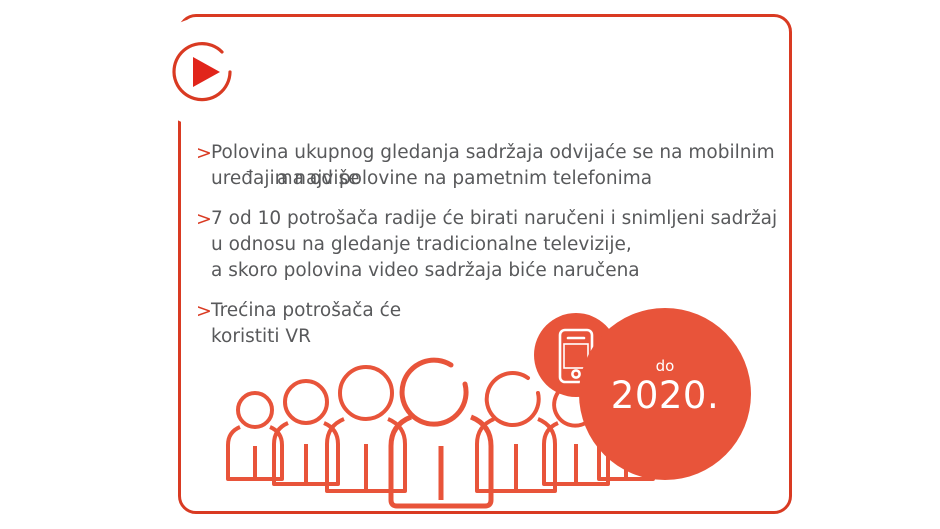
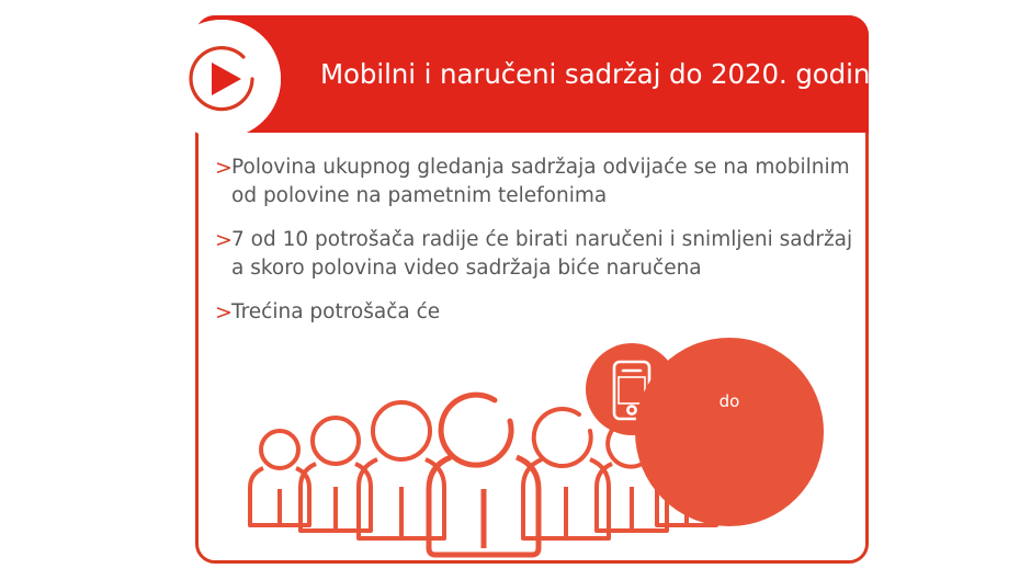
+ Mobilni i naručeni sadržaj do 2020. godine
  >
  Polovina ukupnog gledanja sadržaja odvijaće se na mobilnim
- uređajima
- a najviše
  od polovine na pametnim telefonima
  >
  7 od 10 potrošača radije će birati naručeni i snimljeni sadržaj
- u odnosu na gledanje tradicionalne televizije,
  a skoro polovina video sadržaja biće naručena
  >
  Trećina potrošača će
- koristiti VR
  do
- 2020.
